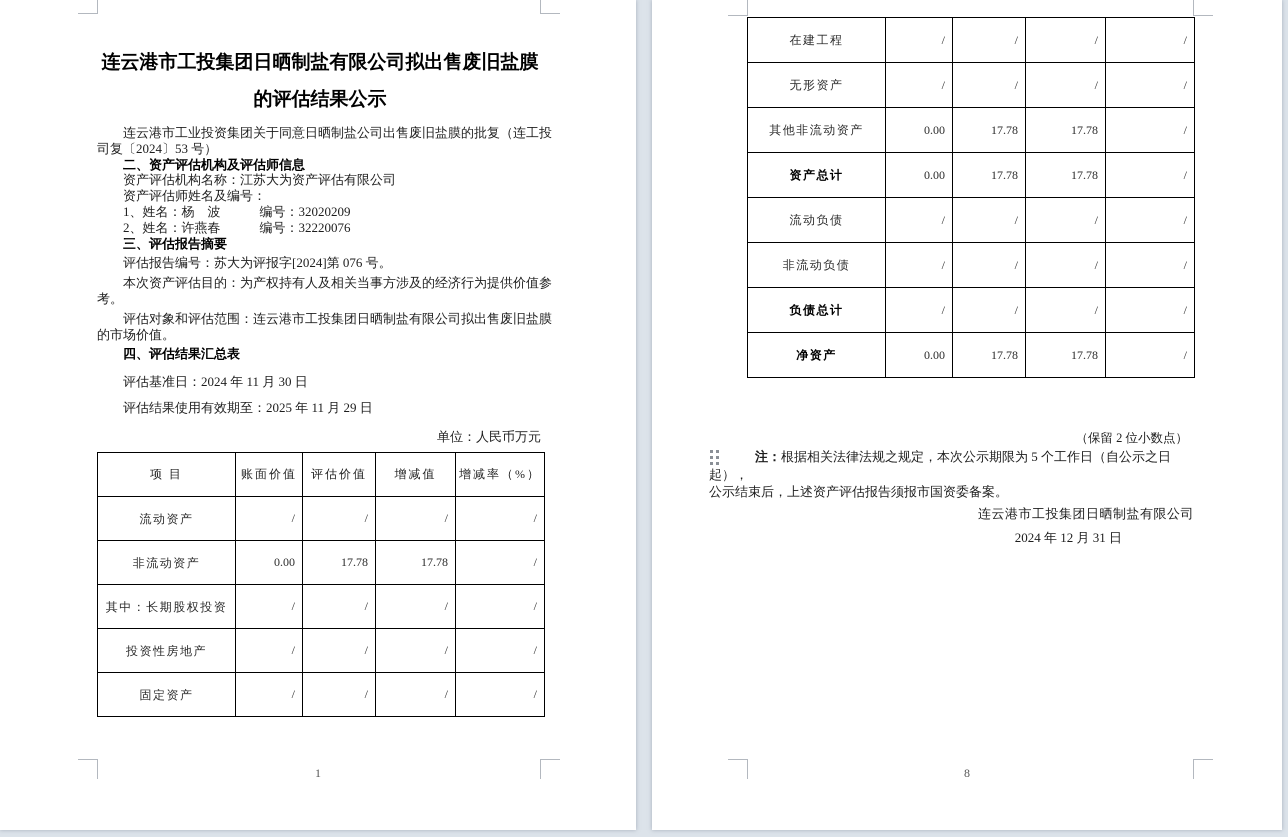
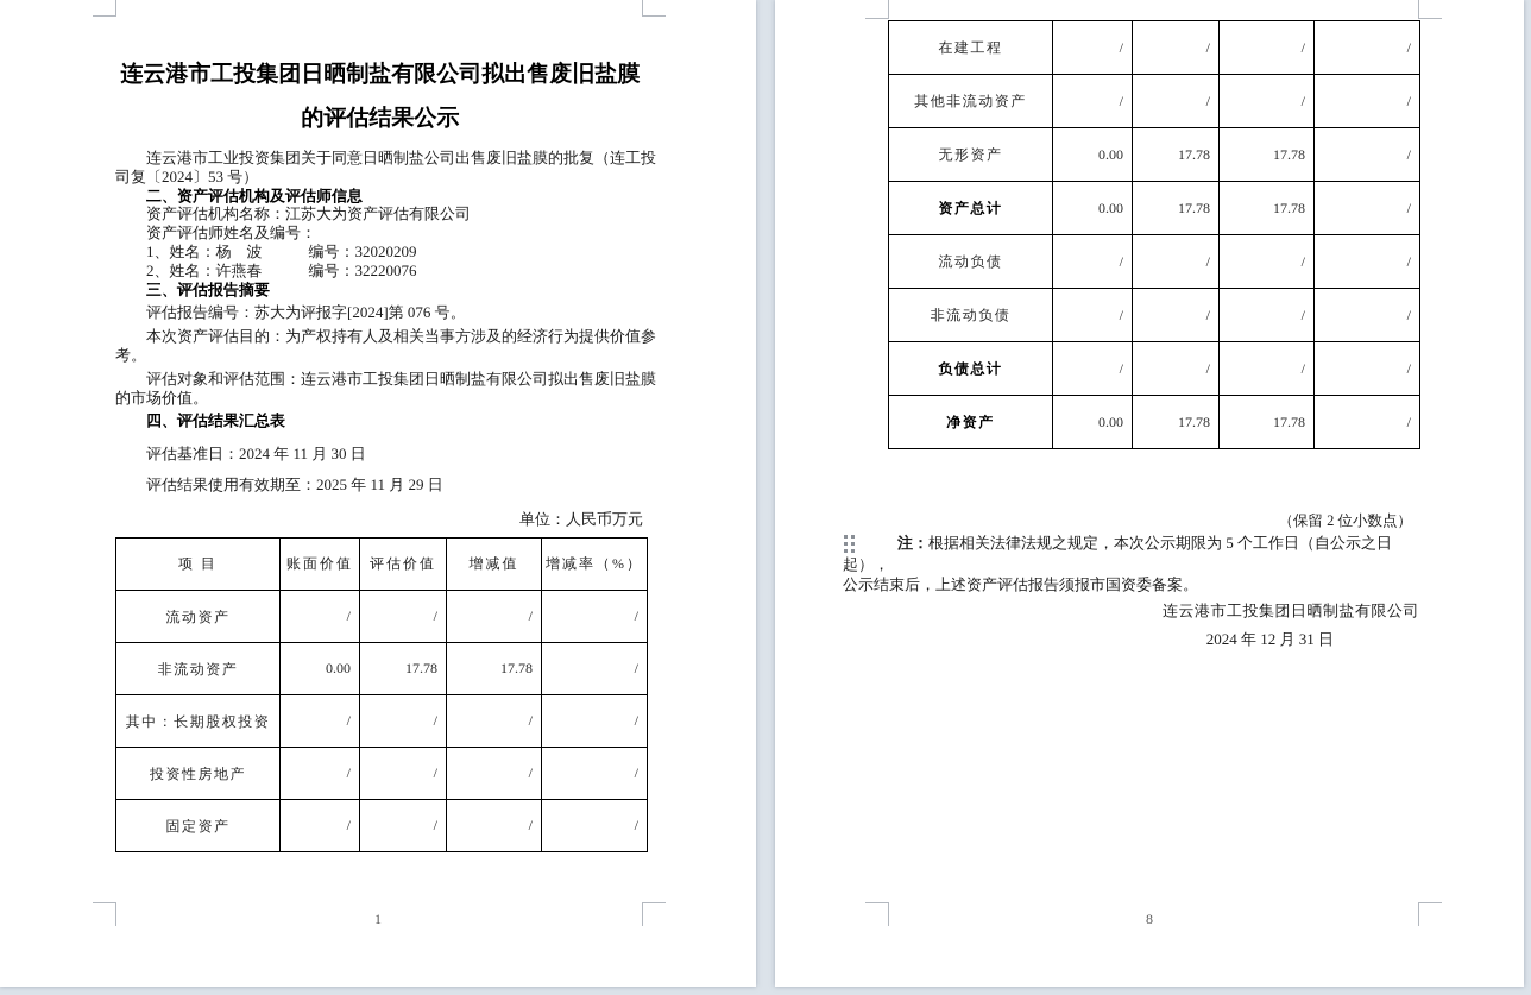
  连云港市工投集团日晒制盐有限公司拟出售废旧盐膜
  的评估结果公示
  连云港市工业投资集团关于同意日晒制盐公司出售废旧盐膜的批复（连工投
  司复〔2024〕53 号）
  二、资产评估机构及评估师信息
  资产评估机构名称：江苏大为资产评估有限公司
  资产评估师姓名及编号：
  1、姓名：杨 波 编号：32020209
  2、姓名：许燕春 编号：32220076
  三、评估报告摘要
  评估报告编号：苏大为评报字[2024]第 076 号。
  本次资产评估目的：为产权持有人及相关当事方涉及的经济行为提供价值参
  考。
  评估对象和评估范围：连云港市工投集团日晒制盐有限公司拟出售废旧盐膜
  的市场价值。
  四、评估结果汇总表
  评估基准日：2024 年 11 月 30 日
  评估结果使用有效期至：2025 年 11 月 29 日
  单位：人民币万元
  项 目	账面价值	评估价值	增减值	增减率（%）
  流动资产	/	/	/	/
  非流动资产	0.00	17.78	17.78	/
  其中：长期股权投资	/	/	/	/
  投资性房地产	/	/	/	/
  固定资产	/	/	/	/
  1
  在建工程	/	/	/	/
- 无形资产	/	/	/	/
+ 其他非流动资产	/	/	/	/
- 其他非流动资产	0.00	17.78	17.78	/
+ 无形资产	0.00	17.78	17.78	/
  资产总计	0.00	17.78	17.78	/
  流动负债	/	/	/	/
  非流动负债	/	/	/	/
  负债总计	/	/	/	/
  净资产	0.00	17.78	17.78	/
  （保留 2 位小数点）
  注：根据相关法律法规之规定，本次公示期限为 5 个工作日（自公示之日起），
  公示结束后，上述资产评估报告须报市国资委备案。
  连云港市工投集团日晒制盐有限公司
  2024 年 12 月 31 日
  8
